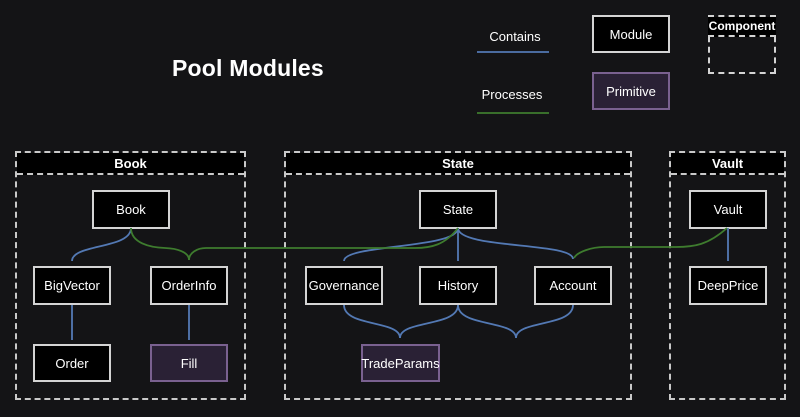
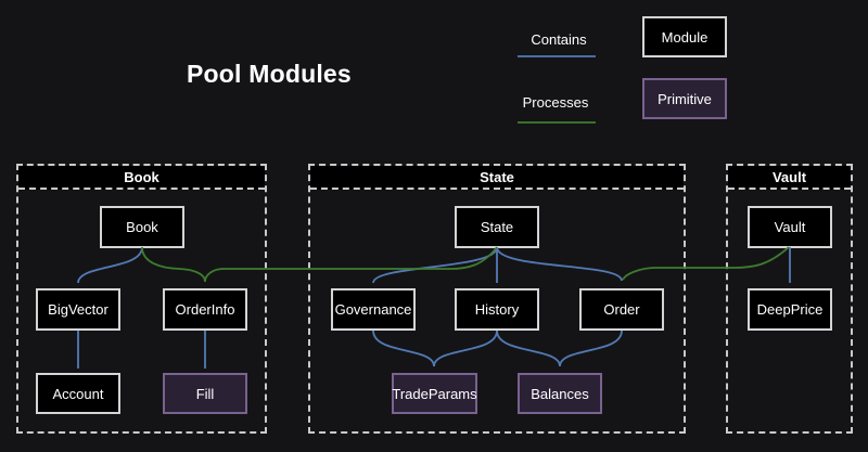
  Pool Modules
  Contains
  Processes
  Module
  Primitive
- Component
  Book
  State
  Vault
  Book
  BigVector
  OrderInfo
- Order
+ Account
  Fill
  State
  Governance
  History
- Account
+ Order
  TradeParams
+ Balances
  Vault
  DeepPrice
